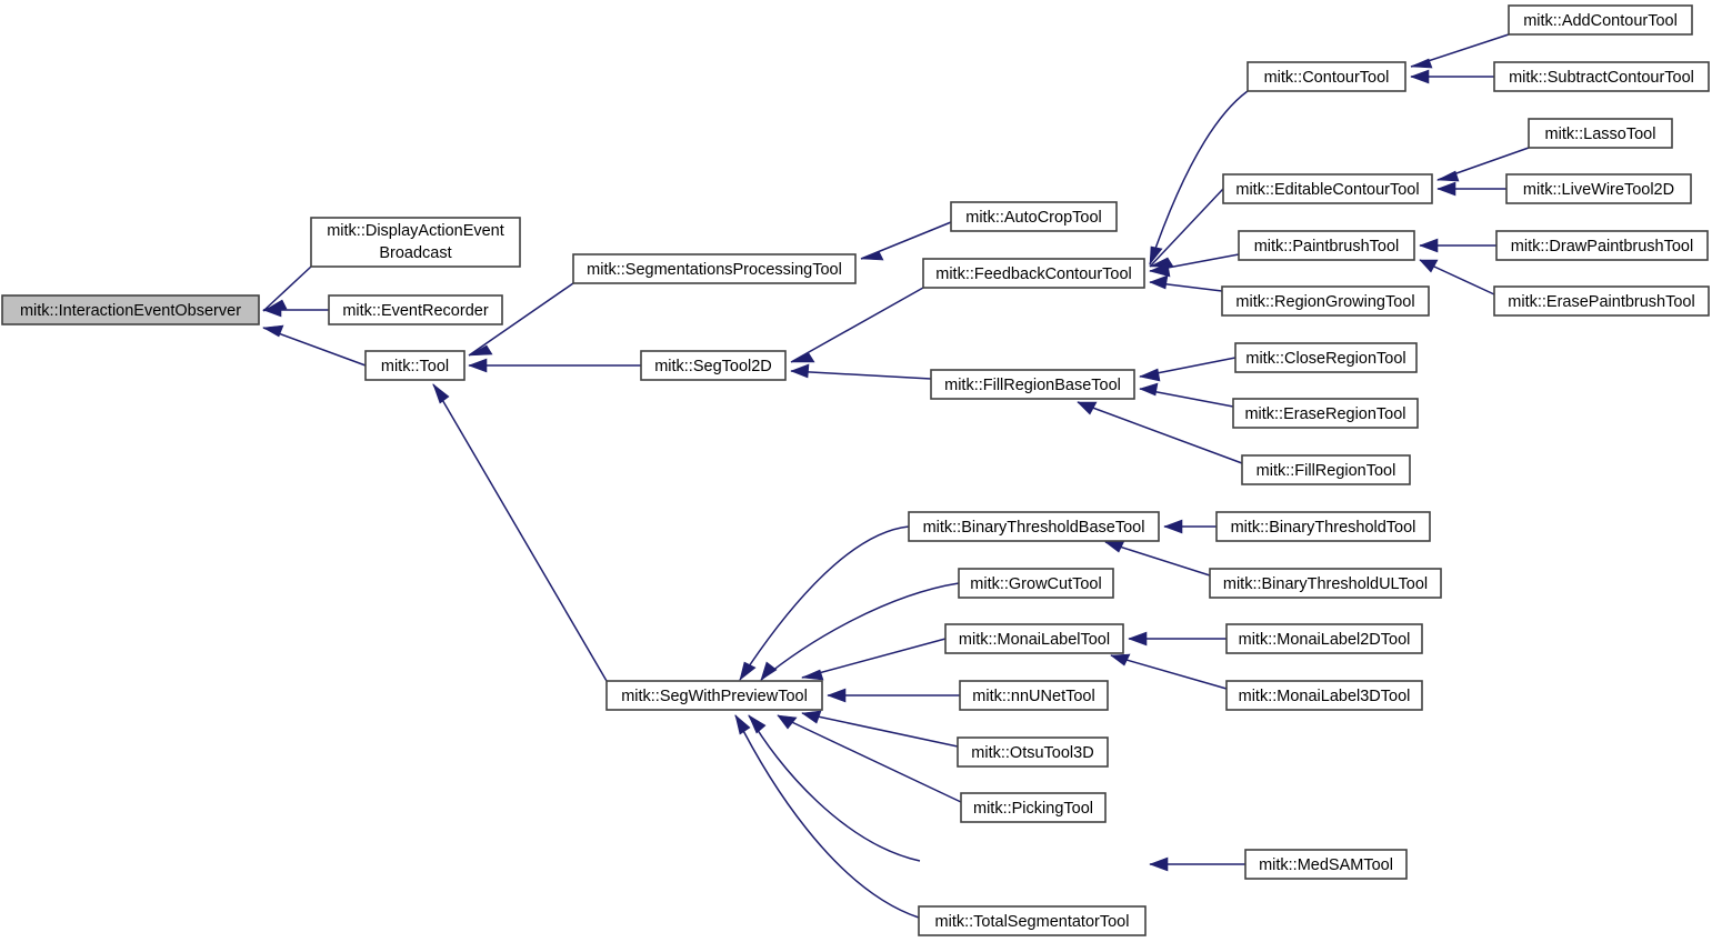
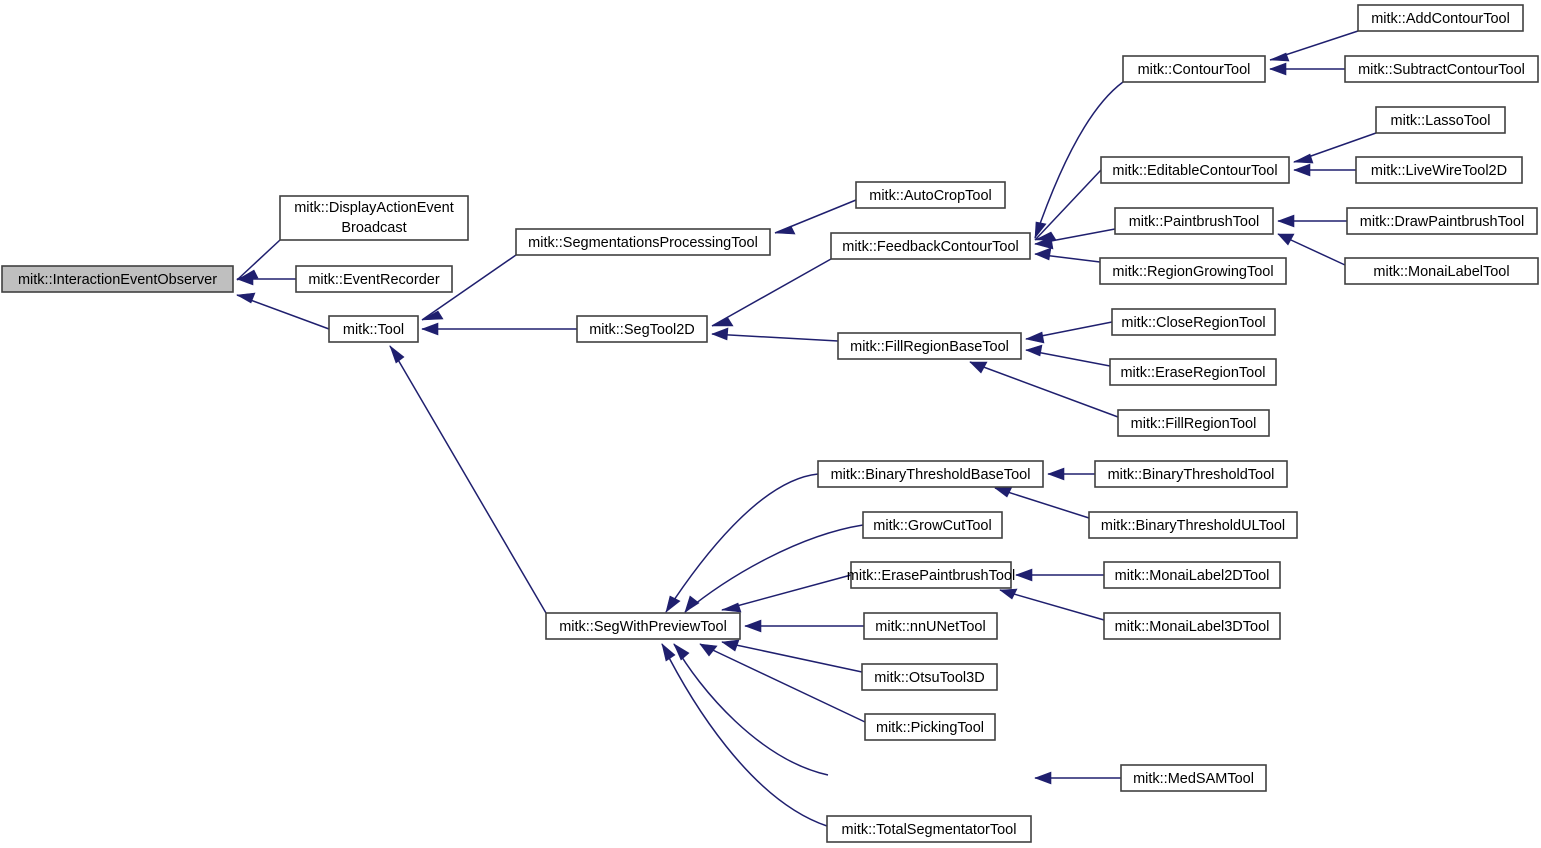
  mitk::InteractionEventObserver
  mitk::DisplayActionEvent
  Broadcast
  mitk::EventRecorder
  mitk::Tool
  mitk::SegmentationsProcessingTool
  mitk::AutoCropTool
  mitk::SegTool2D
  mitk::FeedbackContourTool
  mitk::FillRegionBaseTool
  mitk::ContourTool
  mitk::EditableContourTool
  mitk::PaintbrushTool
  mitk::RegionGrowingTool
  mitk::AddContourTool
  mitk::SubtractContourTool
  mitk::LassoTool
  mitk::LiveWireTool2D
  mitk::DrawPaintbrushTool
- mitk::ErasePaintbrushTool
+ mitk::MonaiLabelTool
  mitk::CloseRegionTool
  mitk::EraseRegionTool
  mitk::FillRegionTool
  mitk::BinaryThresholdBaseTool
  mitk::GrowCutTool
- mitk::MonaiLabelTool
+ mitk::ErasePaintbrushTool
  mitk::SegWithPreviewTool
  mitk::nnUNetTool
  mitk::OtsuTool3D
  mitk::PickingTool
  mitk::TotalSegmentatorTool
  mitk::BinaryThresholdTool
  mitk::BinaryThresholdULTool
  mitk::MonaiLabel2DTool
  mitk::MonaiLabel3DTool
  mitk::MedSAMTool
